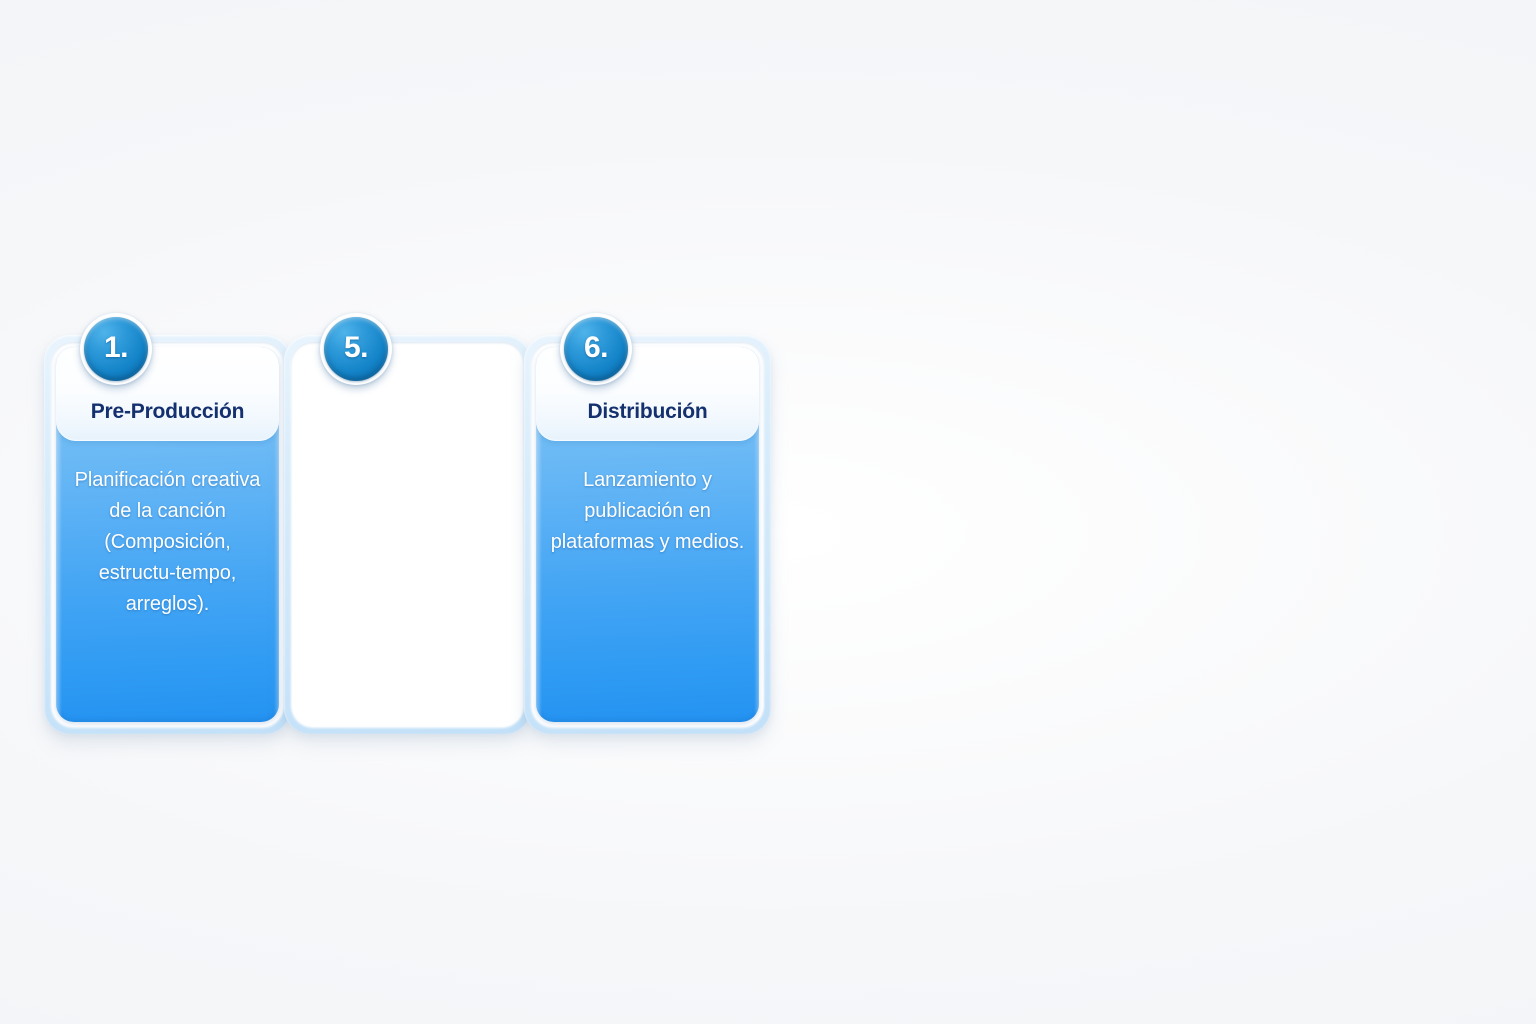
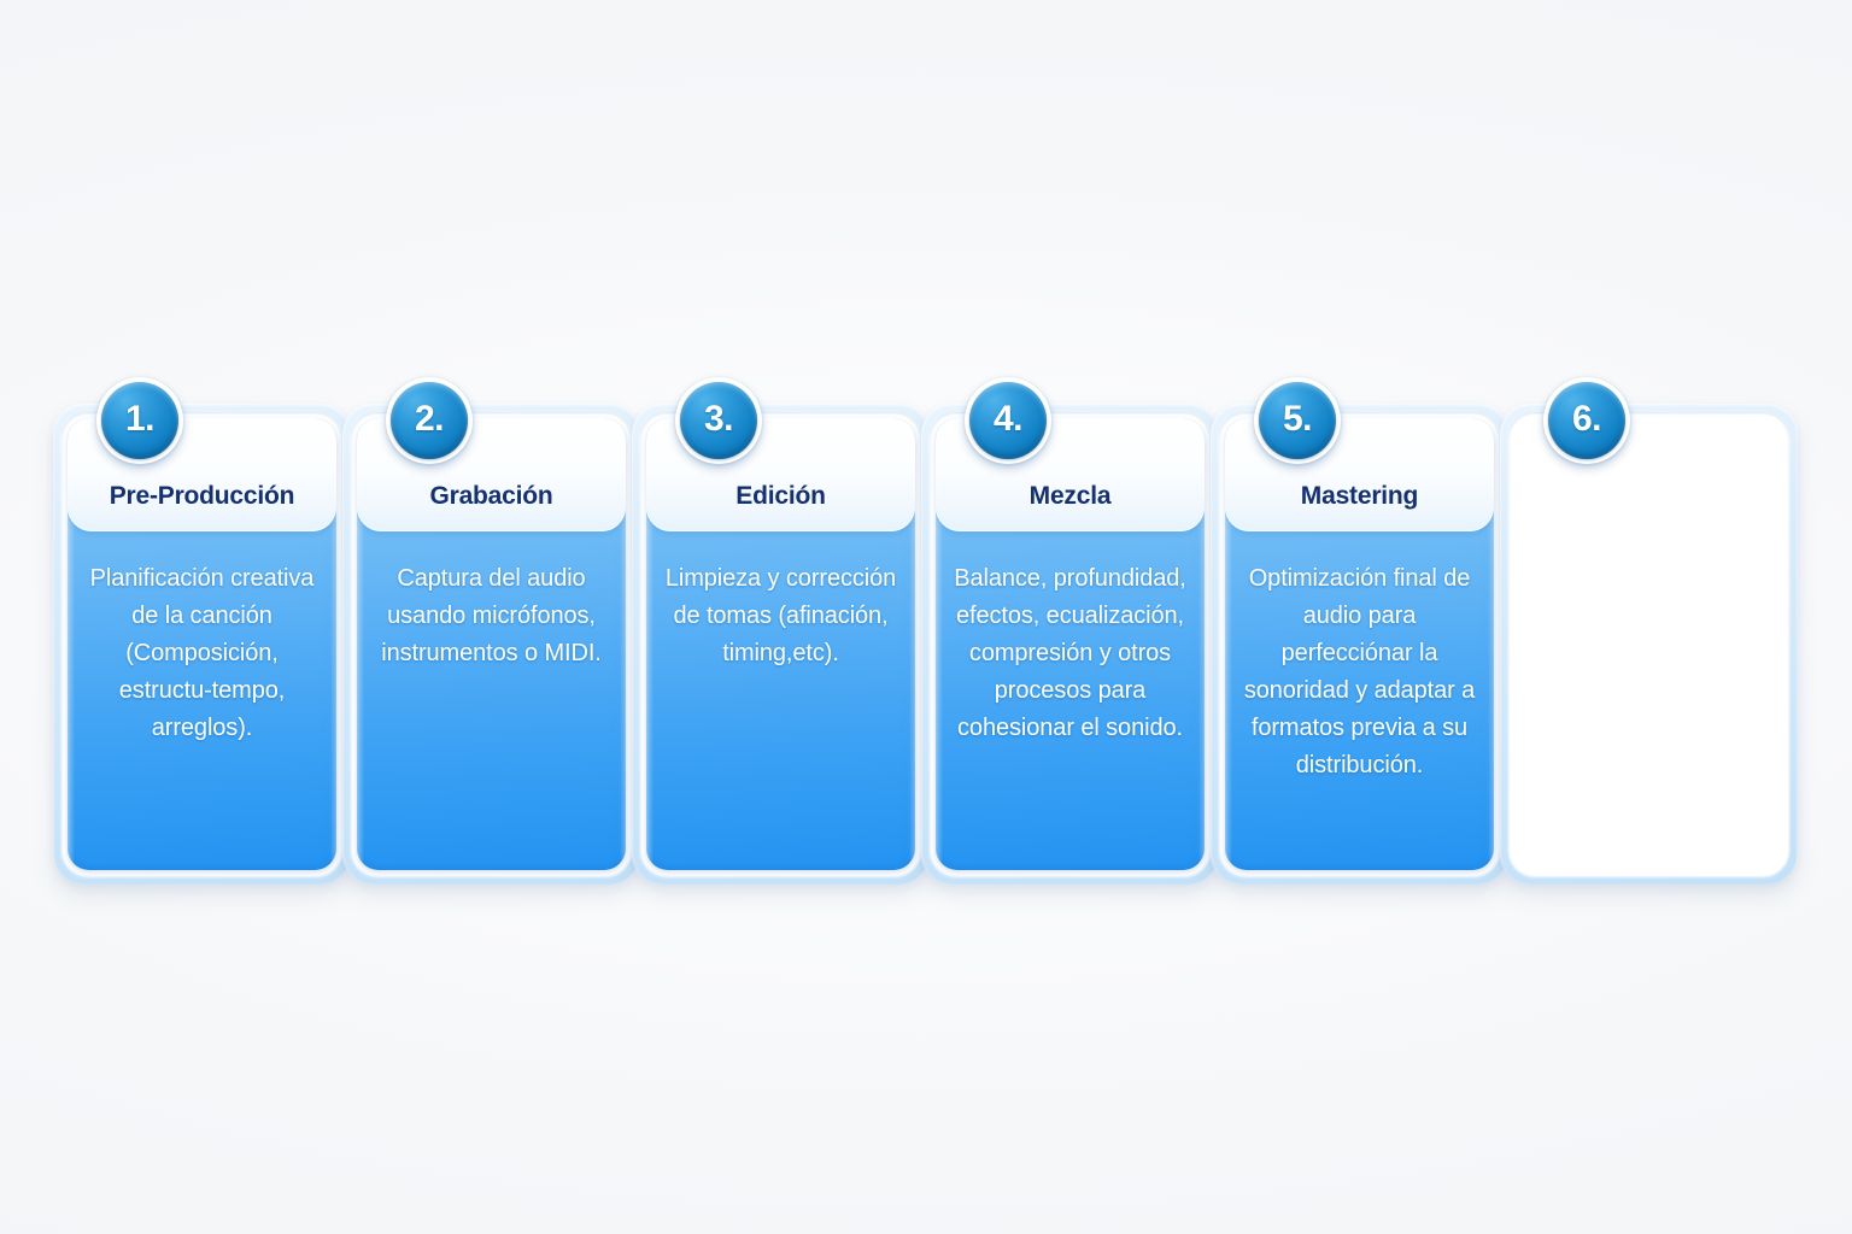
  Pre-Producción
  Planificación creativa de la canción (Composición, estructu-tempo, arreglos).
  1.
+ Grabación
+ Captura del audio usando micrófonos, instrumentos o MIDI.
+ 2.
+ Edición
+ Limpieza y corrección de tomas (afinación, timing,etc).
+ 3.
+ Mezcla
+ Balance, profundidad, efectos, ecualización, compresión y otros procesos para cohesionar el sonido.
+ 4.
+ Mastering
+ Optimización final de audio para perfecciónar la sonoridad y adaptar a formatos previa a su distribución.
  5.
- Distribución
- Lanzamiento y publicación en plataformas y medios.
  6.
